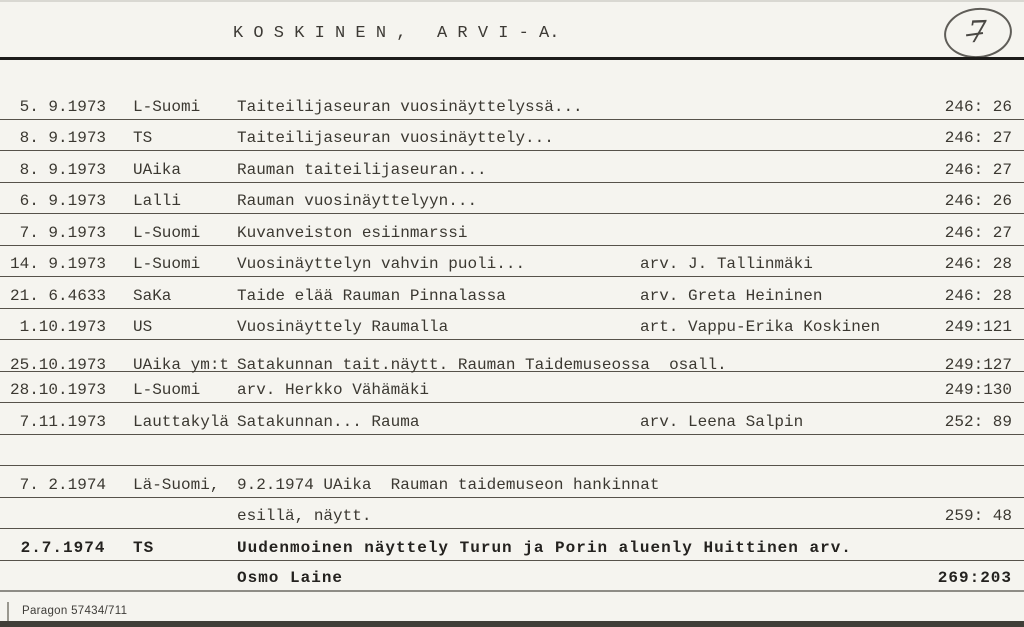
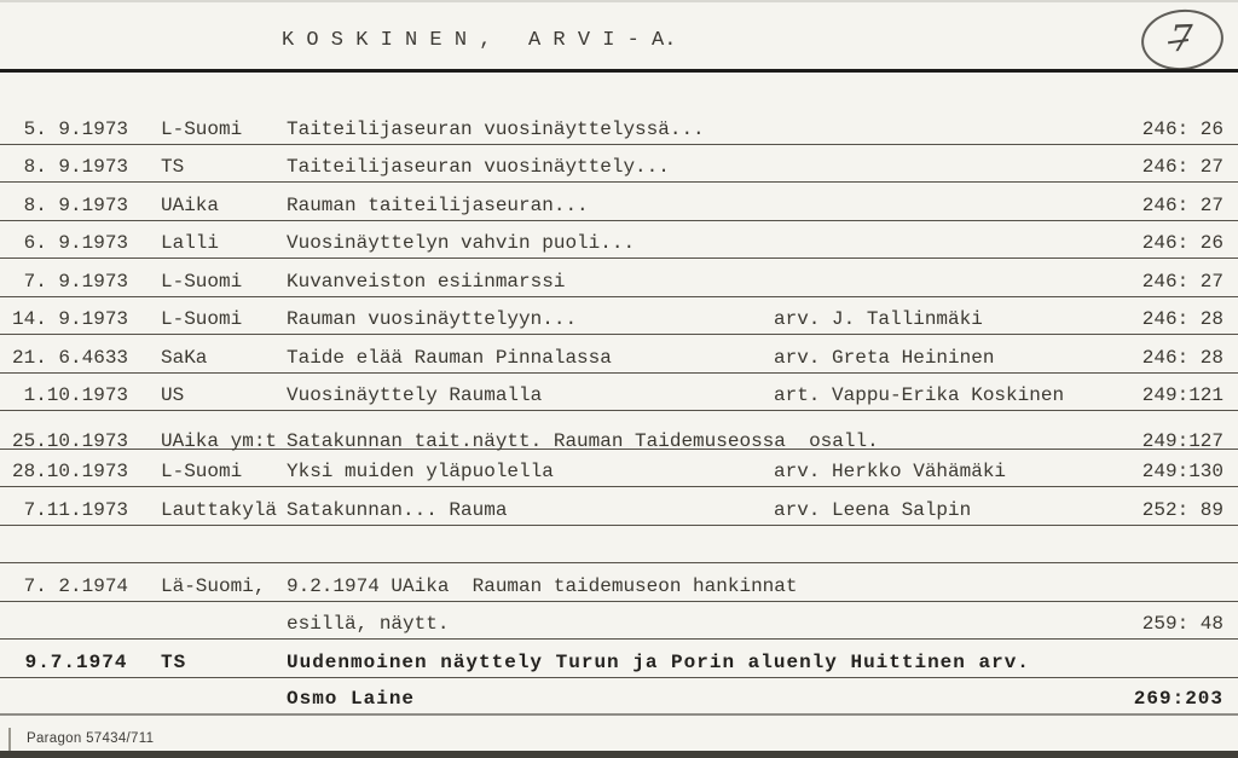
  K O S K I N E N , A R V I - A.
  5. 9.1973
  L-Suomi
  Taiteilijaseuran vuosinäyttelyssä...
  246: 26
  8. 9.1973
  TS
  Taiteilijaseuran vuosinäyttely...
  246: 27
  8. 9.1973
  UAika
  Rauman taiteilijaseuran...
  246: 27
  6. 9.1973
  Lalli
- Rauman vuosinäyttelyyn...
+ Vuosinäyttelyn vahvin puoli...
  246: 26
  7. 9.1973
  L-Suomi
  Kuvanveiston esiinmarssi
  246: 27
  14. 9.1973
  L-Suomi
- Vuosinäyttelyn vahvin puoli...
+ Rauman vuosinäyttelyyn...
  arv. J. Tallinmäki
  246: 28
  21. 6.4633
  SaKa
  Taide elää Rauman Pinnalassa
  arv. Greta Heininen
  246: 28
  1.10.1973
  US
  Vuosinäyttely Raumalla
  art. Vappu-Erika Koskinen
  249:121
  25.10.1973
  UAika ym:t
  Satakunnan tait.näytt. Rauman Taidemuseossa osall.
  249:127
  28.10.1973
  L-Suomi
+ Yksi muiden yläpuolella
  arv. Herkko Vähämäki
  249:130
  7.11.1973
  Lauttakylä
  Satakunnan... Rauma
  arv. Leena Salpin
  252: 89
  7. 2.1974
  Lä-Suomi,
  9.2.1974 UAika Rauman taidemuseon hankinnat
  esillä, näytt.
  259: 48
- 2.7.1974
+ 9.7.1974
  TS
  Uudenmoinen näyttely Turun ja Porin aluenly Huittinen arv.
  Osmo Laine
  269:203
  Paragon 57434/711
